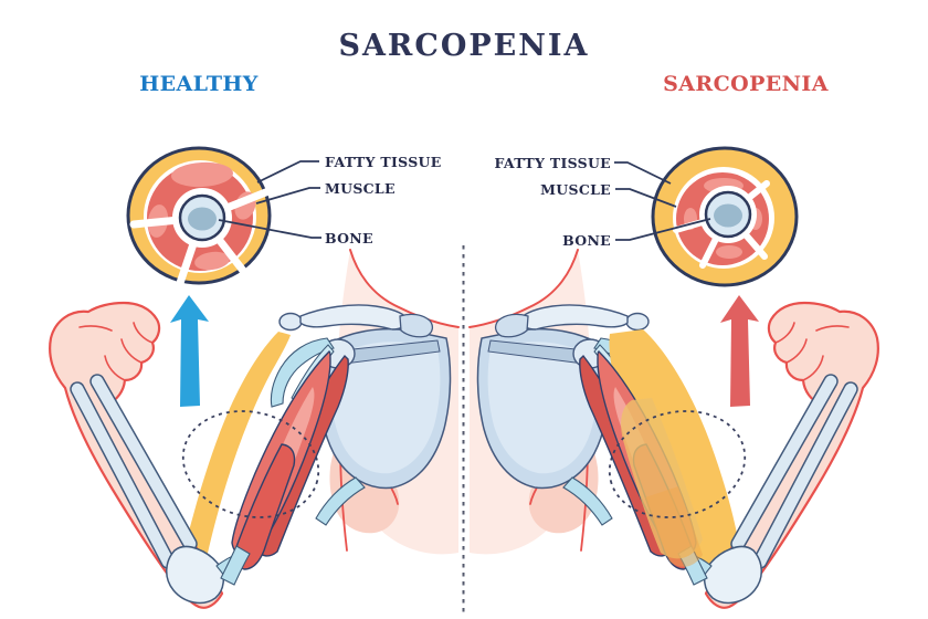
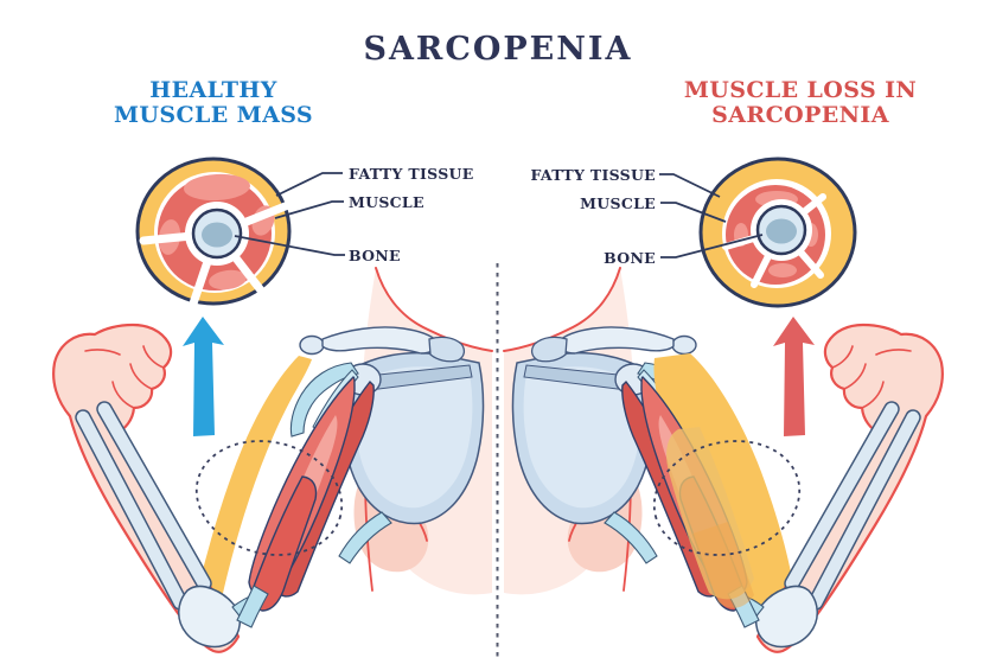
  SARCOPENIA
  HEALTHY
+ MUSCLE MASS
+ MUSCLE LOSS IN
  SARCOPENIA
  FATTY TISSUE
  MUSCLE
  BONE
  FATTY TISSUE
  MUSCLE
  BONE
